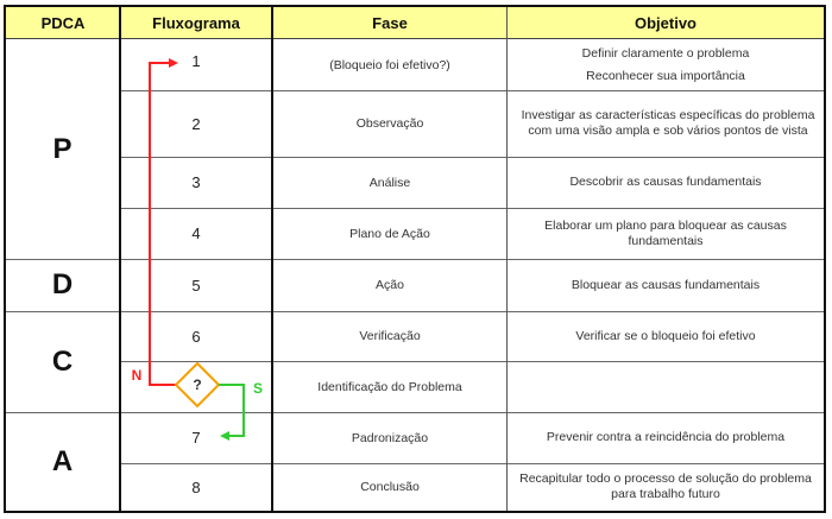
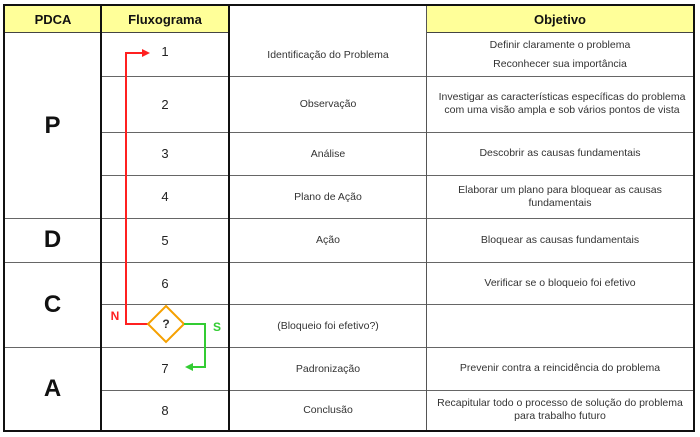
  PDCA
  Fluxograma
- Fase
  Objetivo
  P
  D
  C
  A
  1
- (Bloqueio foi efetivo?)
+ Identificação do Problema
  Definir claramente o problema
  Reconhecer sua importância
  2
  Observação
  Investigar as características específicas do problema com uma visão ampla e sob vários pontos de vista
  3
  Análise
  Descobrir as causas fundamentais
  4
  Plano de Ação
  Elaborar um plano para bloquear as causas fundamentais
  5
  Ação
  Bloquear as causas fundamentais
  6
- Verificação
  Verificar se o bloqueio foi efetivo
- Identificação do Problema
+ (Bloqueio foi efetivo?)
  7
  Padronização
  Prevenir contra a reincidência do problema
  8
  Conclusão
  Recapitular todo o processo de solução do problema para trabalho futuro
  ?
  N
  S
